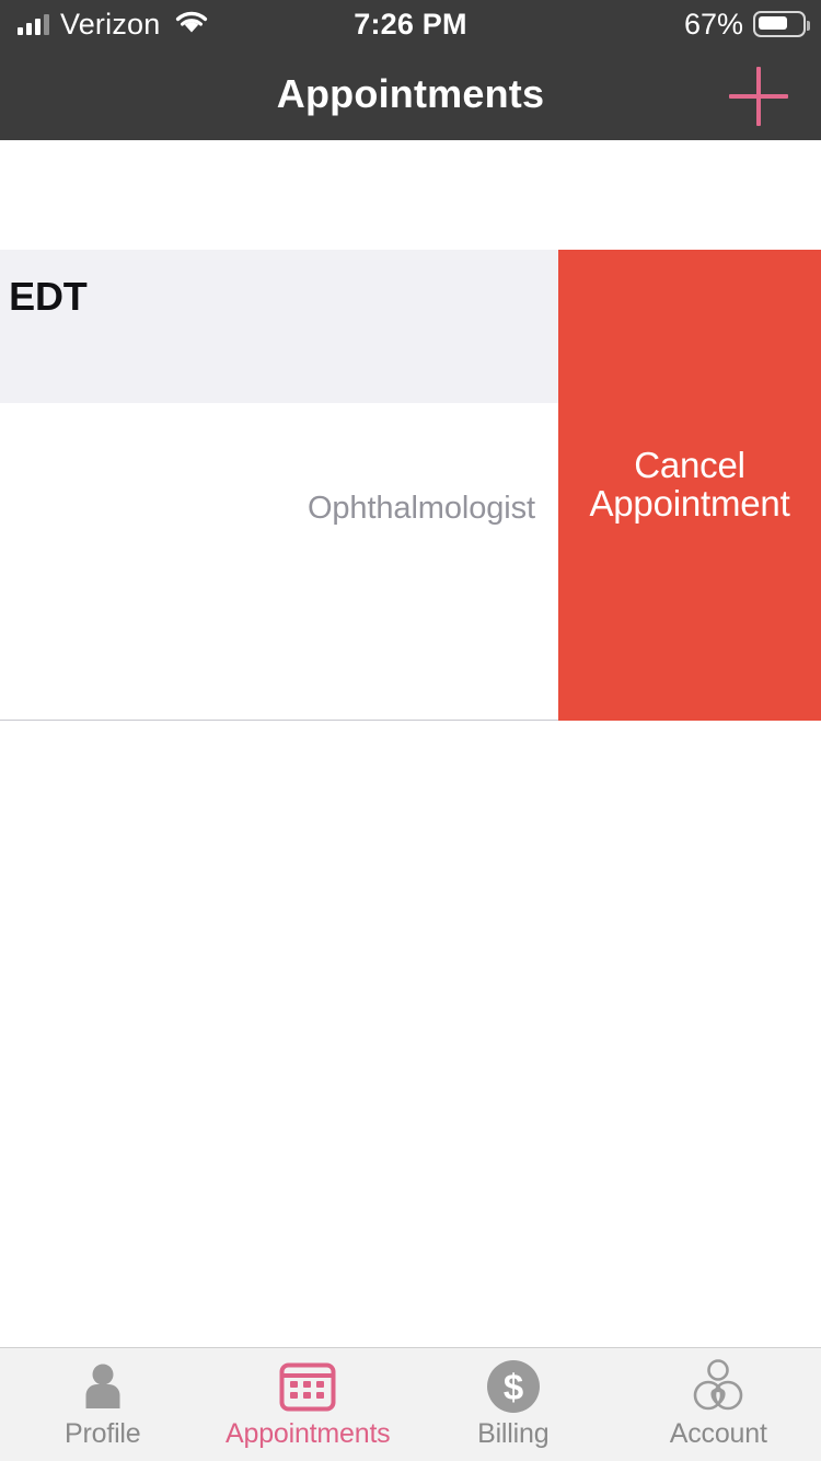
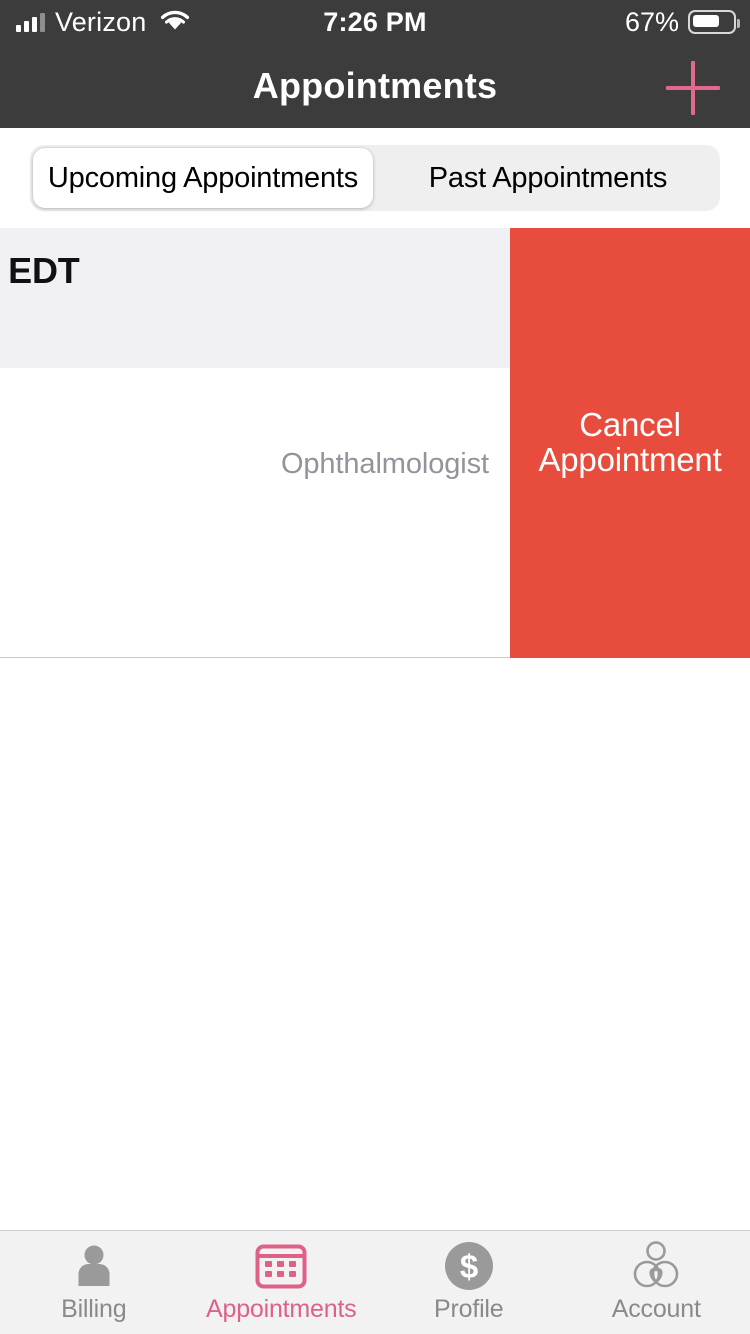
  Verizon
  7:26 PM
  67%
  Appointments
+ Upcoming Appointments
+ Past Appointments
  Ophthalmologist
  Cancel Appointment
- Profile
+ Billing
  Appointments
  $
- Billing
+ Profile
  Account
